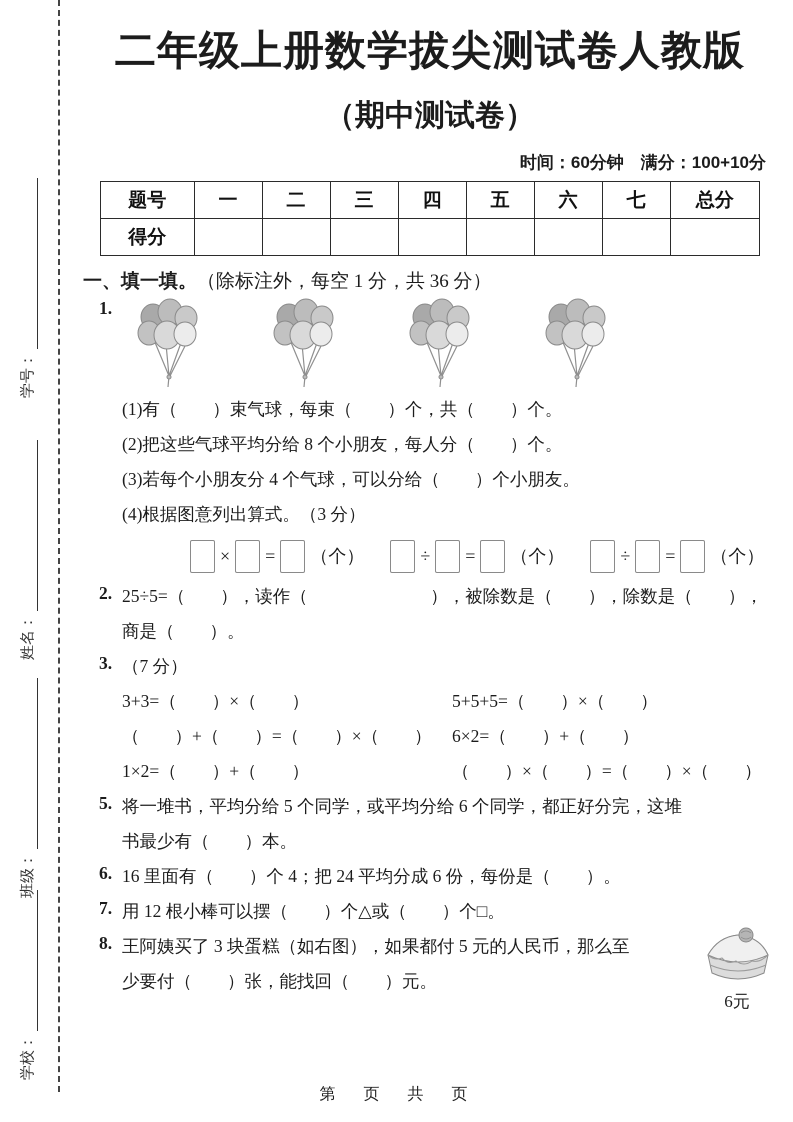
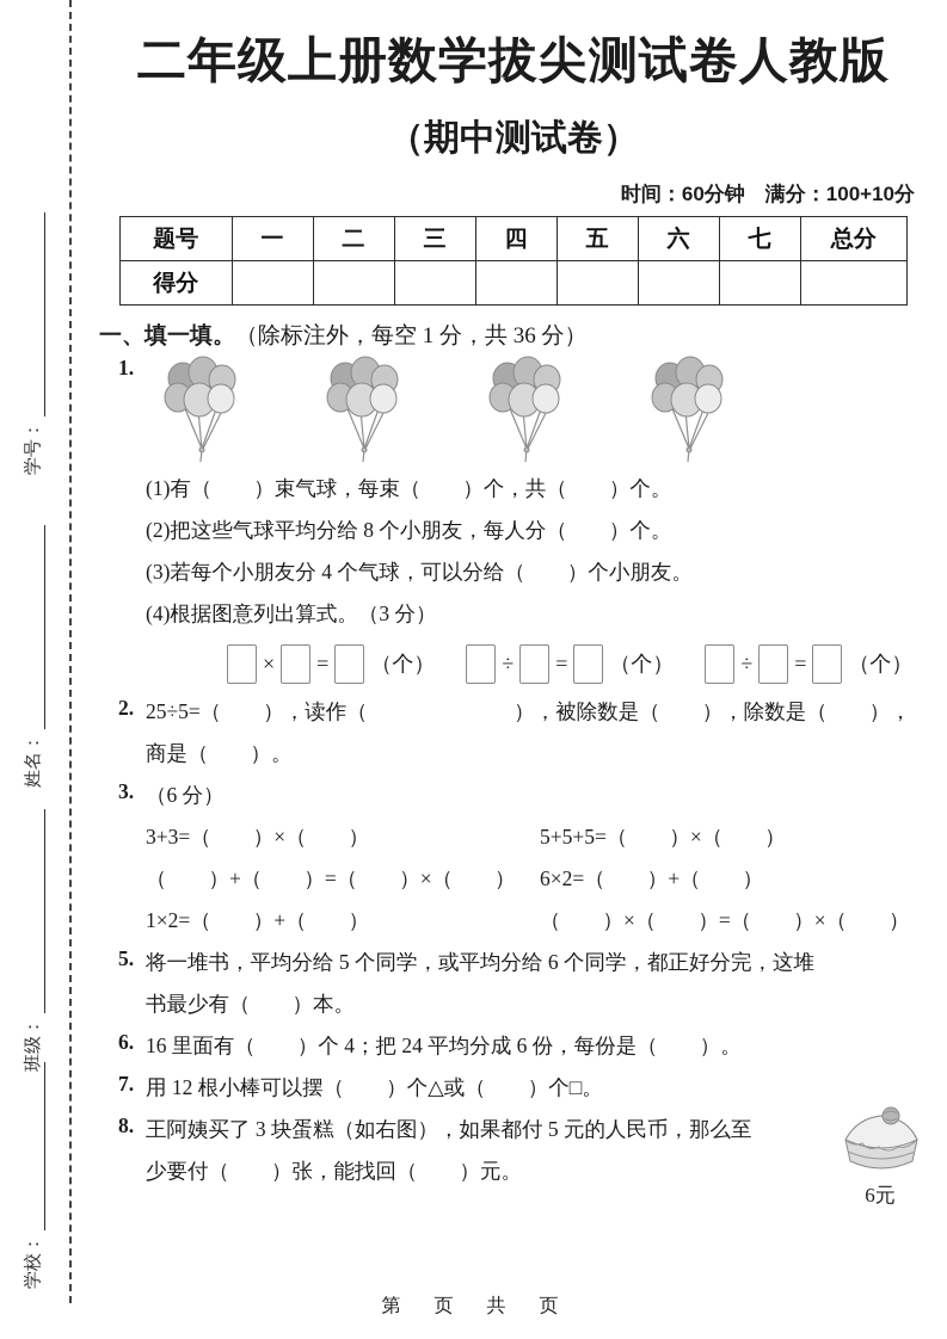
  二年级上册数学拔尖测试卷人教版
  （期中测试卷）
  时间：60分钟 满分：100+10分
  题号	一	二	三	四	五	六	七	总分
  得分
  一、填一填。（除标注外，每空 1 分，共 36 分）
  1.
  (1)有（ ）束气球，每束（ ）个，共（ ）个。
  (2)把这些气球平均分给 8 个小朋友，每人分（ ）个。
  (3)若每个小朋友分 4 个气球，可以分给（ ）个小朋友。
  (4)根据图意列出算式。（3 分）
  ×
  =
  （个）
  ÷
  =
  （个）
  ÷
  =
  （个）
  2.
  25÷5=（ ），读作（ ），被除数是（ ），除数是（ ），
  商是（ ）。
  3.
- （7 分）
+ （6 分）
  3+3=（ ）×（ ）
  5+5+5=（ ）×（ ）
  （ ）+（ ）=（ ）×（ ）
  6×2=（ ）+（ ）
  1×2=（ ）+（ ）
  （ ）×（ ）=（ ）×（ ）
  5.
  将一堆书，平均分给 5 个同学，或平均分给 6 个同学，都正好分完，这堆
  书最少有（ ）本。
  6.
  16 里面有（ ）个 4；把 24 平均分成 6 份，每份是（ ）。
  7.
  用 12 根小棒可以摆（ ）个△或（ ）个□。
  8.
  王阿姨买了 3 块蛋糕（如右图），如果都付 5 元的人民币，那么至
  少要付（ ）张，能找回（ ）元。
  6元
  第 页 共 页
